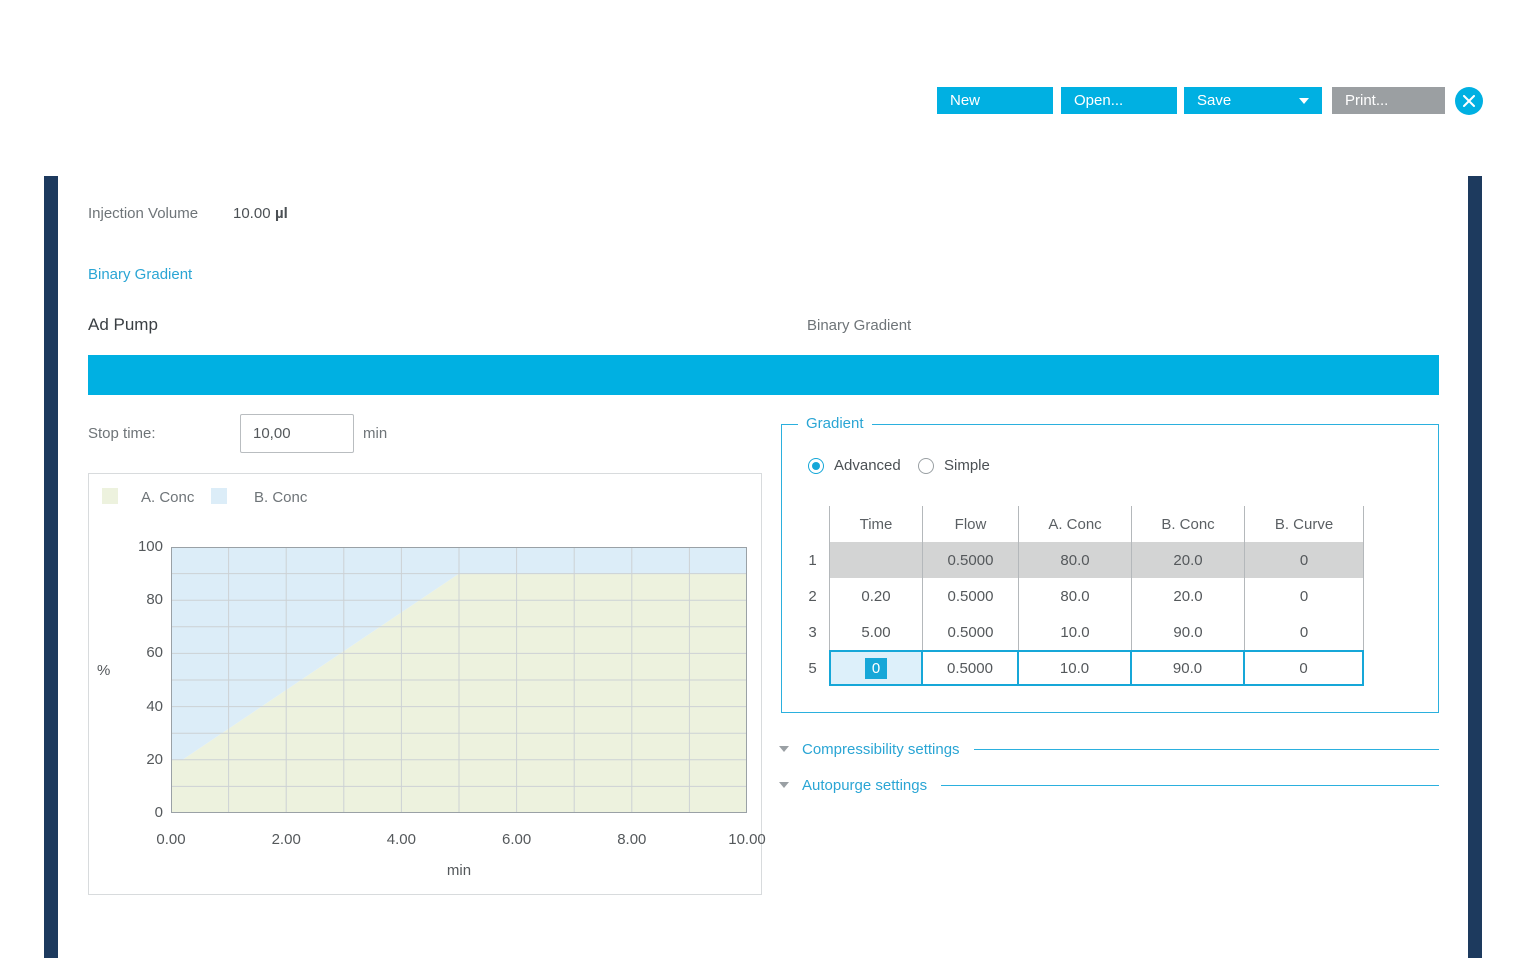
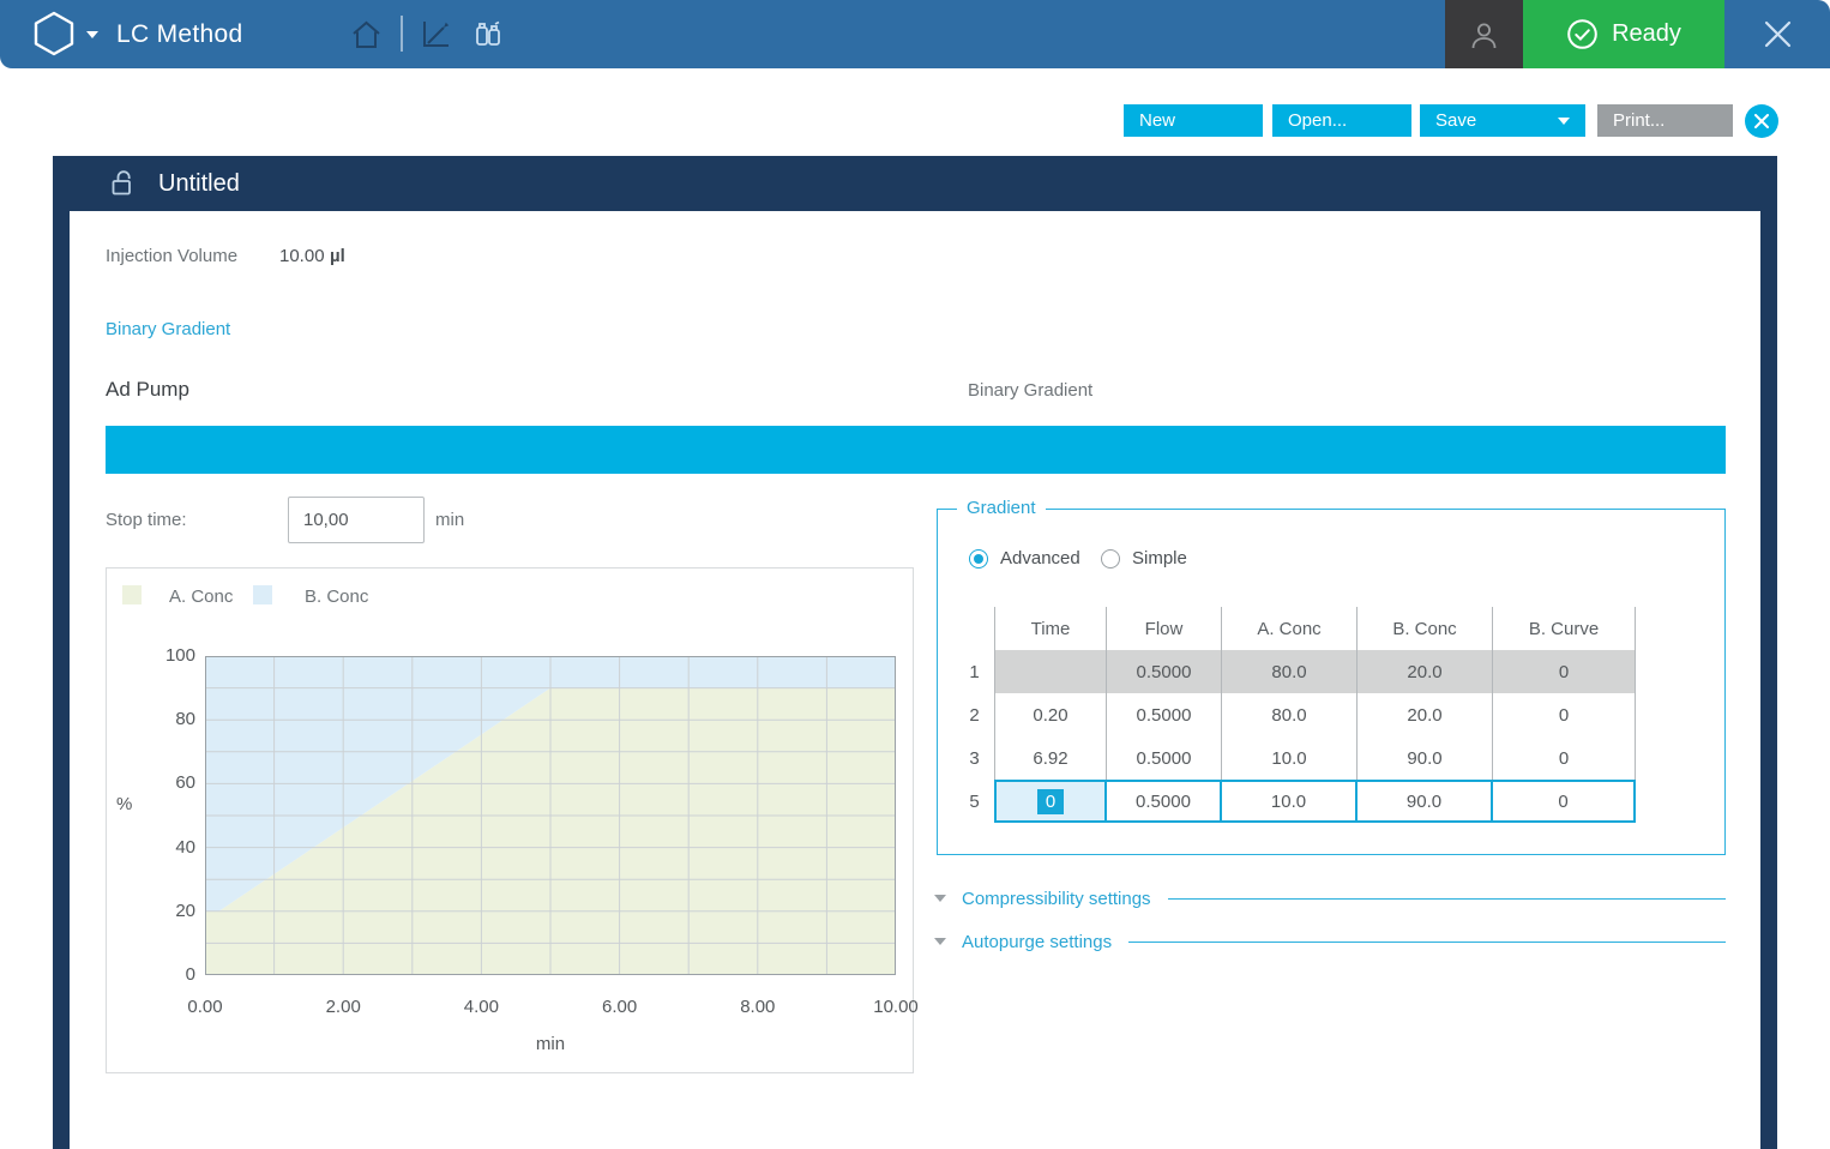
+ LC Method
+ Ready
  New
  Open...
  Save
  Print...
+ Untitled
  Injection Volume
  10.00 µl
  Binary Gradient
  Ad Pump
  Binary Gradient
  Stop time:
  10,00
  min
  A. Conc
  B. Conc
  %
  0
  20
  40
  60
  80
  100
  0.00
  2.00
  4.00
  6.00
  8.00
  10.00
  min
  Gradient
  Advanced
  Simple
  Time
  Flow
  A. Conc
  B. Conc
  B. Curve
  1
  0.5000
  80.0
  20.0
  0
  2
  0.20
  0.5000
  80.0
  20.0
  0
  3
- 5.00
+ 6.92
  0.5000
  10.0
  90.0
  0
  5
  0
  0.5000
  10.0
  90.0
  0
  Compressibility settings
  Autopurge settings
